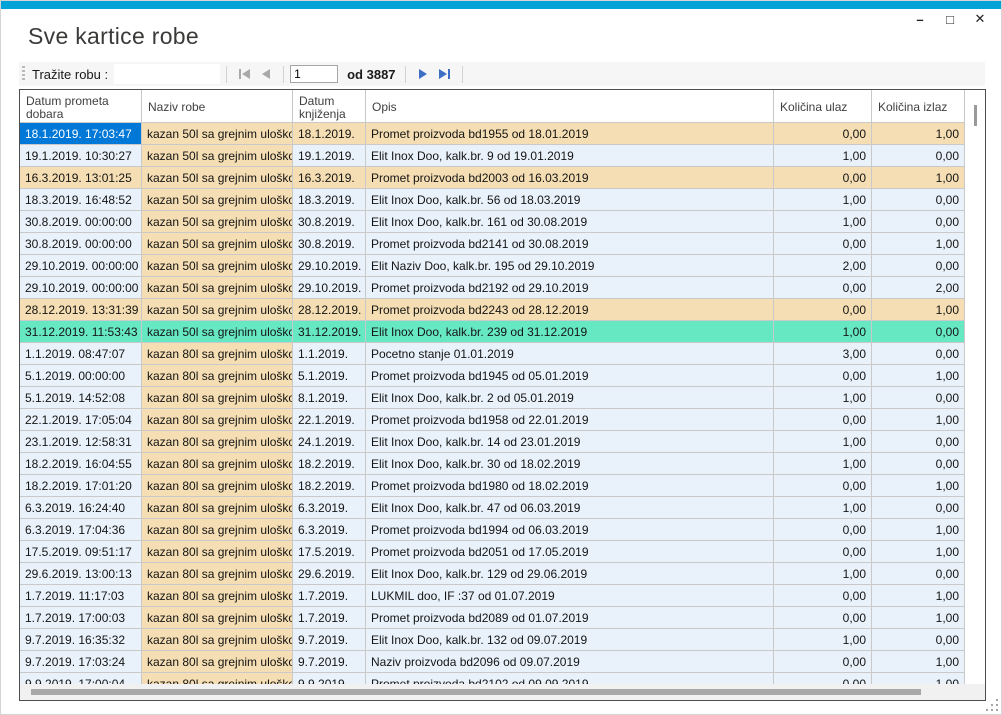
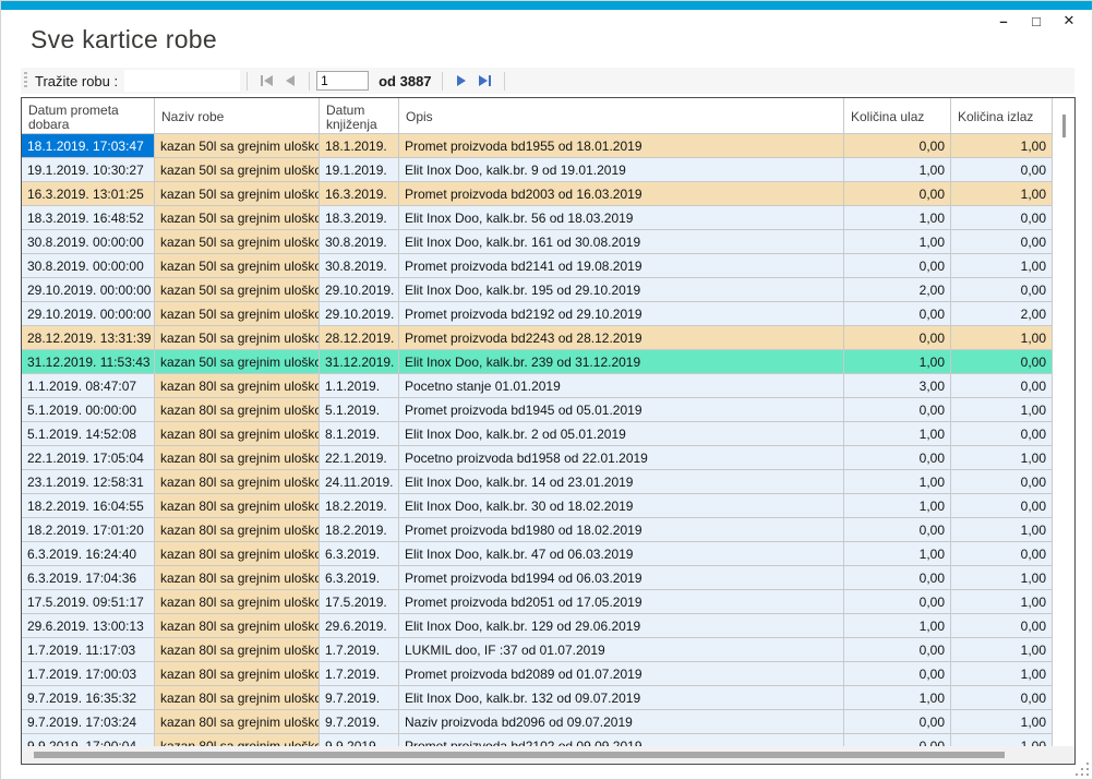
  –
  □
  ✕
  Sve kartice robe
  Tražite robu :
  1
  od 3887
  Datum prometa dobara
  Naziv robe
  Datum knjiženja
  Opis
  Količina ulaz
  Količina izlaz
  18.1.2019. 17:03:47
  kazan 50l sa grejnim uloško
  18.1.2019.
  Promet proizvoda bd1955 od 18.01.2019
  0,00
  1,00
  19.1.2019. 10:30:27
  kazan 50l sa grejnim uloško
  19.1.2019.
  Elit Inox Doo, kalk.br. 9 od 19.01.2019
  1,00
  0,00
  16.3.2019. 13:01:25
  kazan 50l sa grejnim uloško
  16.3.2019.
  Promet proizvoda bd2003 od 16.03.2019
  0,00
  1,00
  18.3.2019. 16:48:52
  kazan 50l sa grejnim uloško
  18.3.2019.
  Elit Inox Doo, kalk.br. 56 od 18.03.2019
  1,00
  0,00
  30.8.2019. 00:00:00
  kazan 50l sa grejnim uloško
  30.8.2019.
  Elit Inox Doo, kalk.br. 161 od 30.08.2019
  1,00
  0,00
  30.8.2019. 00:00:00
  kazan 50l sa grejnim uloško
  30.8.2019.
- Promet proizvoda bd2141 od 30.08.2019
+ Promet proizvoda bd2141 od 19.08.2019
  0,00
  1,00
  29.10.2019. 00:00:00
  kazan 50l sa grejnim uloško
  29.10.2019.
- Elit Naziv Doo, kalk.br. 195 od 29.10.2019
+ Elit Inox Doo, kalk.br. 195 od 29.10.2019
  2,00
  0,00
  29.10.2019. 00:00:00
  kazan 50l sa grejnim uloško
  29.10.2019.
  Promet proizvoda bd2192 od 29.10.2019
  0,00
  2,00
  28.12.2019. 13:31:39
  kazan 50l sa grejnim uloško
  28.12.2019.
  Promet proizvoda bd2243 od 28.12.2019
  0,00
  1,00
  31.12.2019. 11:53:43
  kazan 50l sa grejnim uloško
  31.12.2019.
  Elit Inox Doo, kalk.br. 239 od 31.12.2019
  1,00
  0,00
  1.1.2019. 08:47:07
  kazan 80l sa grejnim uloško
  1.1.2019.
  Pocetno stanje 01.01.2019
  3,00
  0,00
  5.1.2019. 00:00:00
  kazan 80l sa grejnim uloško
  5.1.2019.
  Promet proizvoda bd1945 od 05.01.2019
  0,00
  1,00
  5.1.2019. 14:52:08
  kazan 80l sa grejnim uloško
  8.1.2019.
  Elit Inox Doo, kalk.br. 2 od 05.01.2019
  1,00
  0,00
  22.1.2019. 17:05:04
  kazan 80l sa grejnim uloško
  22.1.2019.
- Promet proizvoda bd1958 od 22.01.2019
+ Pocetno proizvoda bd1958 od 22.01.2019
  0,00
  1,00
  23.1.2019. 12:58:31
  kazan 80l sa grejnim uloško
- 24.1.2019.
+ 24.11.2019.
  Elit Inox Doo, kalk.br. 14 od 23.01.2019
  1,00
  0,00
  18.2.2019. 16:04:55
  kazan 80l sa grejnim uloško
  18.2.2019.
  Elit Inox Doo, kalk.br. 30 od 18.02.2019
  1,00
  0,00
  18.2.2019. 17:01:20
  kazan 80l sa grejnim uloško
  18.2.2019.
  Promet proizvoda bd1980 od 18.02.2019
  0,00
  1,00
  6.3.2019. 16:24:40
  kazan 80l sa grejnim uloško
  6.3.2019.
  Elit Inox Doo, kalk.br. 47 od 06.03.2019
  1,00
  0,00
  6.3.2019. 17:04:36
  kazan 80l sa grejnim uloško
  6.3.2019.
  Promet proizvoda bd1994 od 06.03.2019
  0,00
  1,00
  17.5.2019. 09:51:17
  kazan 80l sa grejnim uloško
  17.5.2019.
  Promet proizvoda bd2051 od 17.05.2019
  0,00
  1,00
  29.6.2019. 13:00:13
  kazan 80l sa grejnim uloško
  29.6.2019.
  Elit Inox Doo, kalk.br. 129 od 29.06.2019
  1,00
  0,00
  1.7.2019. 11:17:03
  kazan 80l sa grejnim uloško
  1.7.2019.
  LUKMIL doo, IF :37 od 01.07.2019
  0,00
  1,00
  1.7.2019. 17:00:03
  kazan 80l sa grejnim uloško
  1.7.2019.
  Promet proizvoda bd2089 od 01.07.2019
  0,00
  1,00
  9.7.2019. 16:35:32
  kazan 80l sa grejnim uloško
  9.7.2019.
  Elit Inox Doo, kalk.br. 132 od 09.07.2019
  1,00
  0,00
  9.7.2019. 17:03:24
  kazan 80l sa grejnim uloško
  9.7.2019.
  Naziv proizvoda bd2096 od 09.07.2019
  0,00
  1,00
